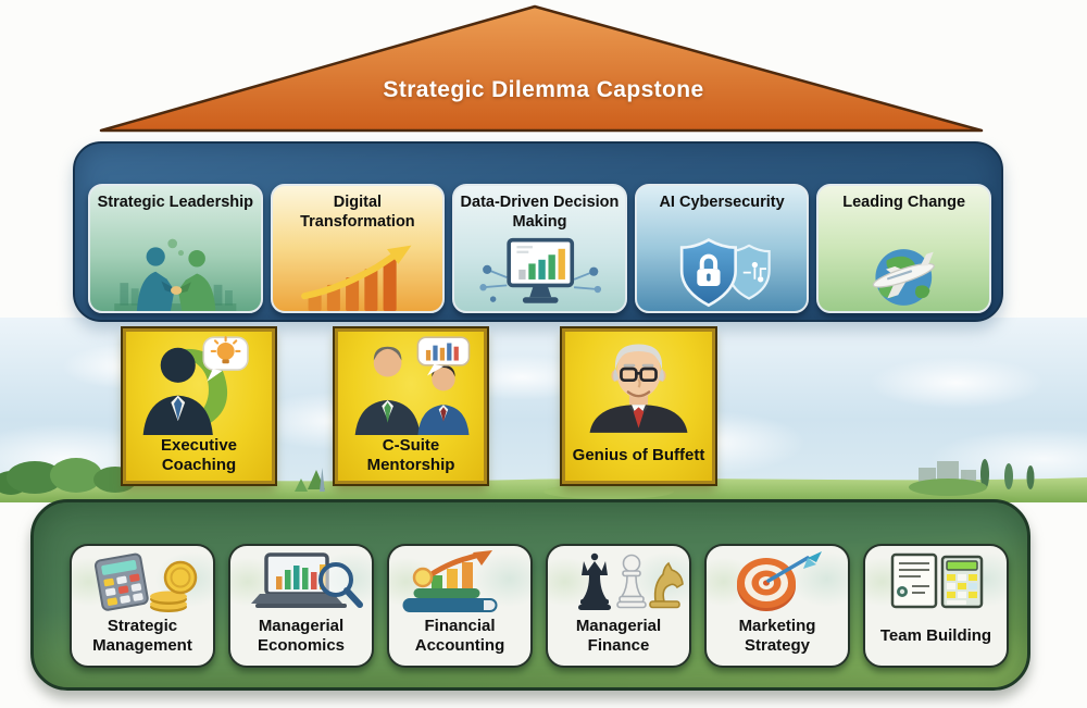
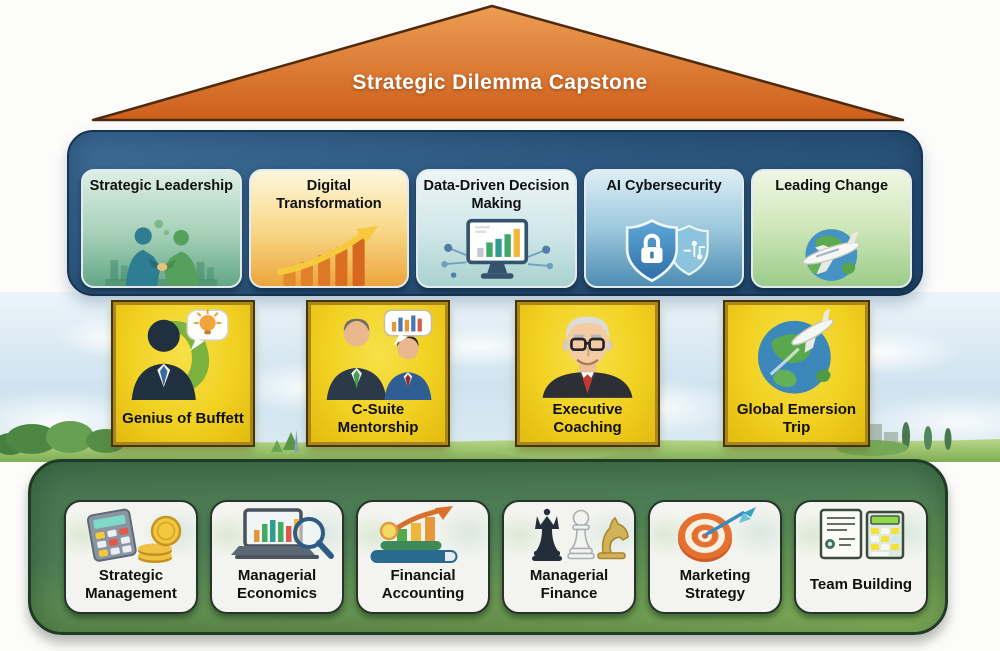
  Strategic Dilemma Capstone
  Strategic Leadership
  Digital Transformation
  Data-Driven Decision Making
  AI Cybersecurity
  Leading Change
- Executive Coaching
+ Genius of Buffett
  C-Suite Mentorship
- Genius of Buffett
+ Executive Coaching
+ Global Emersion Trip
  Strategic Management
  Managerial Economics
  Financial Accounting
  Managerial Finance
  Marketing Strategy
  Team Building
